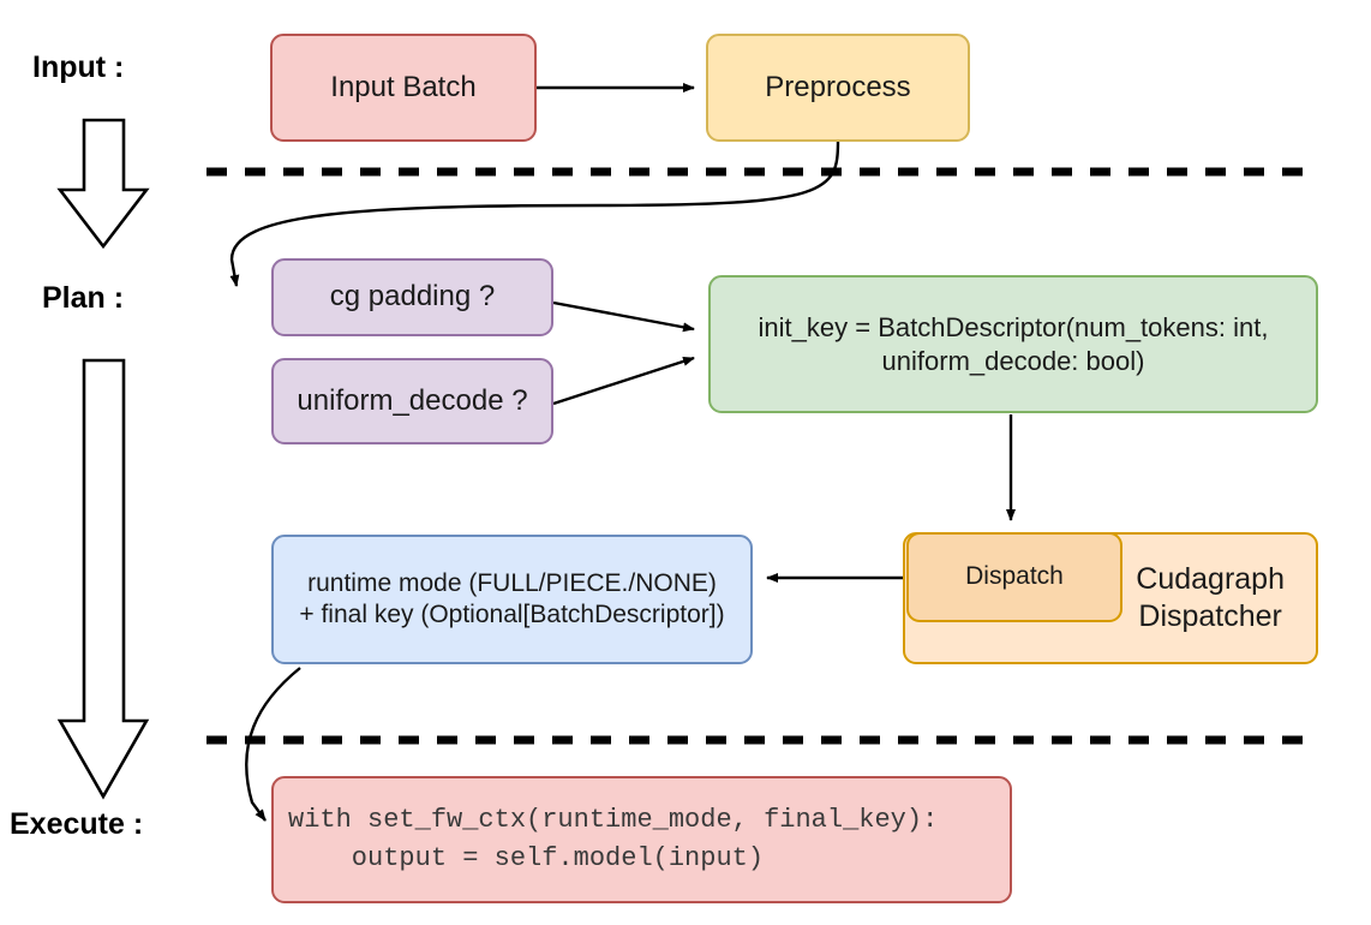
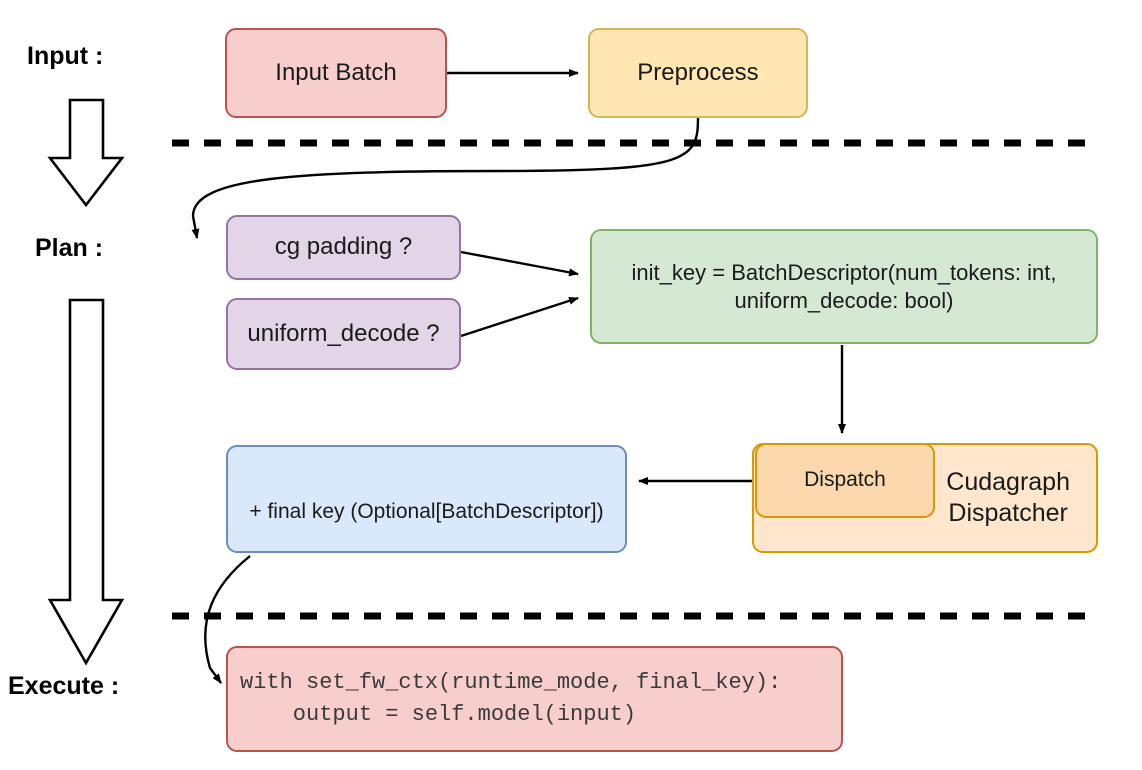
  Input :
  Plan :
  Execute :
  Input Batch
  Preprocess
  cg padding ?
  uniform_decode ?
  init_key = BatchDescriptor(num_tokens: int,
  uniform_decode: bool)
  Cudagraph
  Dispatcher
  Dispatch
- runtime mode (FULL/PIECE./NONE)
  + final key (Optional[BatchDescriptor])
  with set_fw_ctx(runtime_mode, final_key):
  output = self.model(input)
